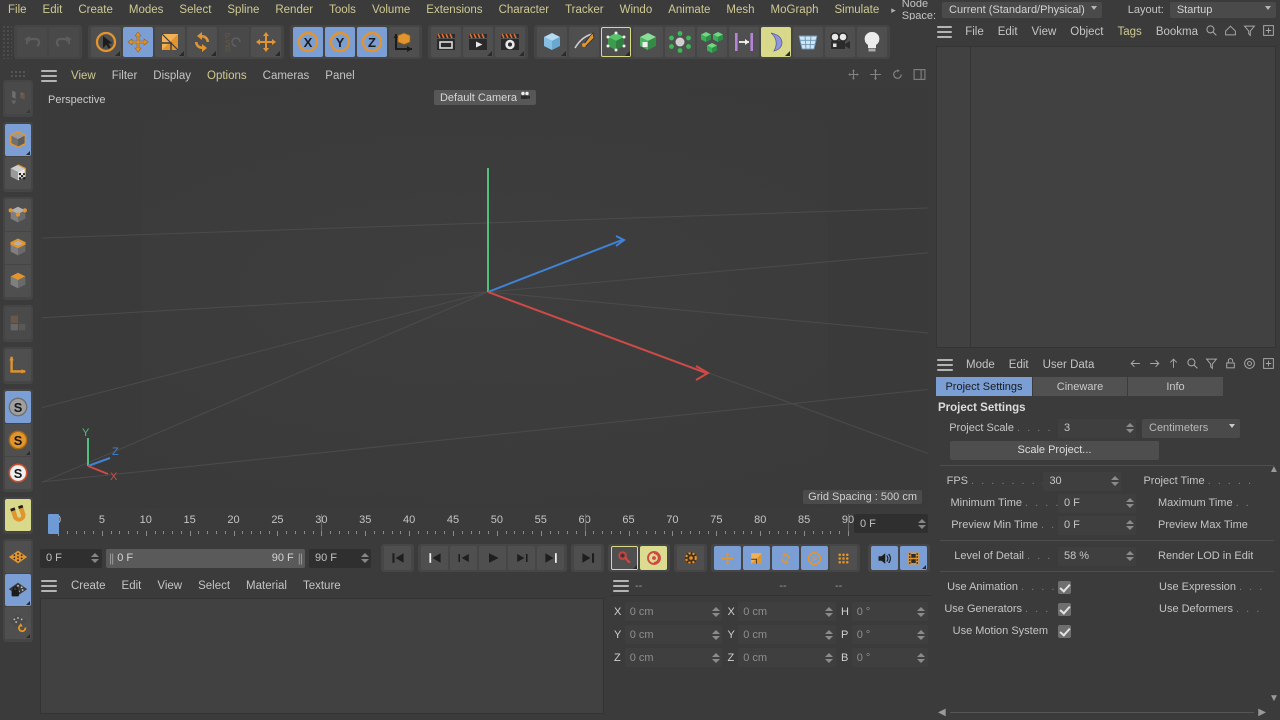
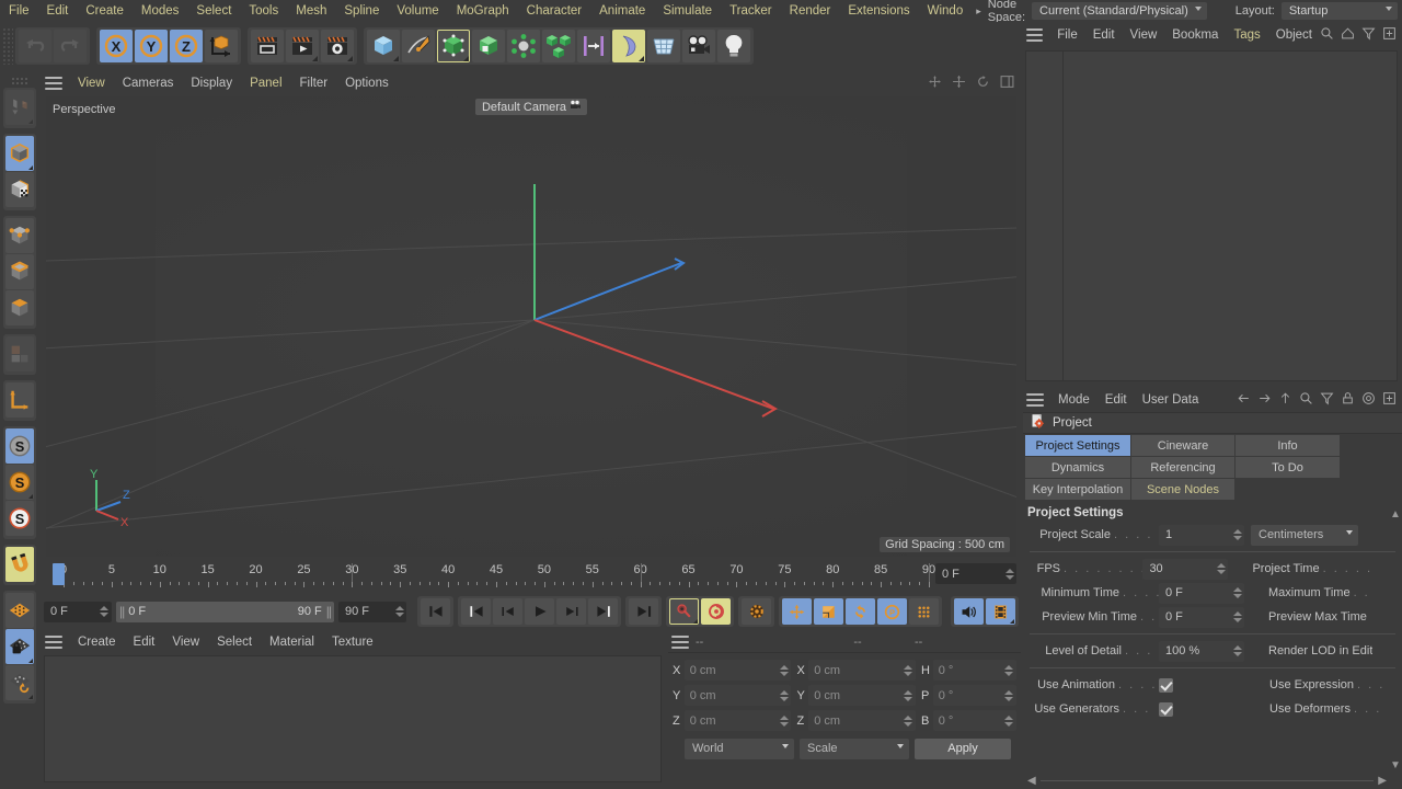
  File
  Edit
  Create
  Modes
  Select
- Spline
+ Tools
- Render
+ Mesh
- Tools
+ Spline
  Volume
- Extensions
+ MoGraph
  Character
- Tracker
+ Animate
- Windo
+ Simulate
- Animate
+ Tracker
- Mesh
+ Render
- MoGraph
+ Extensions
- Simulate
+ Windo
  ▸
  Node Space:
  Current (Standard/Physical)
  Layout:
  Startup
- R
  X
  Y
  Z
  S
  S
  S
  View
- Filter
+ Cameras
  Display
- Options
+ Panel
- Cameras
+ Filter
- Panel
+ Options
  Perspective
  Default Camera
  Grid Spacing : 500 cm
  Y
  Z
  X
  5
  10
  15
  20
  25
  30
  35
  40
  45
  50
  55
  60
  65
  70
  75
  80
  85
  90
  0 F
  ||
  0 F
  90 F
  ||
  90 F
  P
  0 F
  Create
  Edit
  View
  Select
  Material
  Texture
  --
  --
  --
  X
  0 cm
  X
  0 cm
  H
  0 °
  Y
  0 cm
  Y
  0 cm
  P
  0 °
  Z
  0 cm
  Z
  0 cm
  B
  0 °
+ World
+ Scale
+ Apply
  File
  Edit
  View
- Object
+ Bookma
  Tags
- Bookma
+ Object
  Mode
  Edit
  User Data
+ Project
  Project Settings
  Cineware
  Info
+ Dynamics
+ Referencing
+ To Do
+ Key Interpolation
+ Scene Nodes
  Project Settings
  Project Scale
  . . . .
- 3
+ 1
  Centimeters
- Scale Project...
  FPS
  30
  Project Time
  . . . . .
  Minimum Time
  . . .
  0 F
  Maximum Time
  . .
  Preview Min Time
  . .
  0 F
  Preview Max Time
  Level of Detail
  . . .
- 58 %
+ 100 %
  Render LOD in Edit
  Use Animation
  . . . .
  Use Expression
  . . .
  Use Generators
  . . .
  Use Deformers
  . . .
- Use Motion System
  ▲
  ▼
  ◀
  ▶
